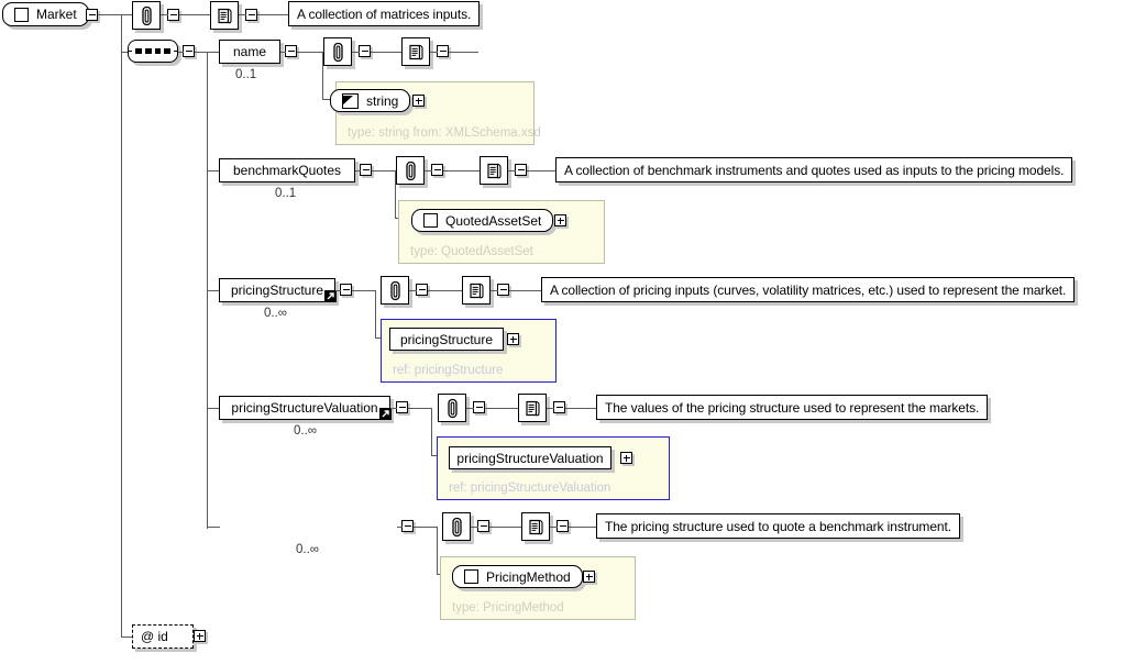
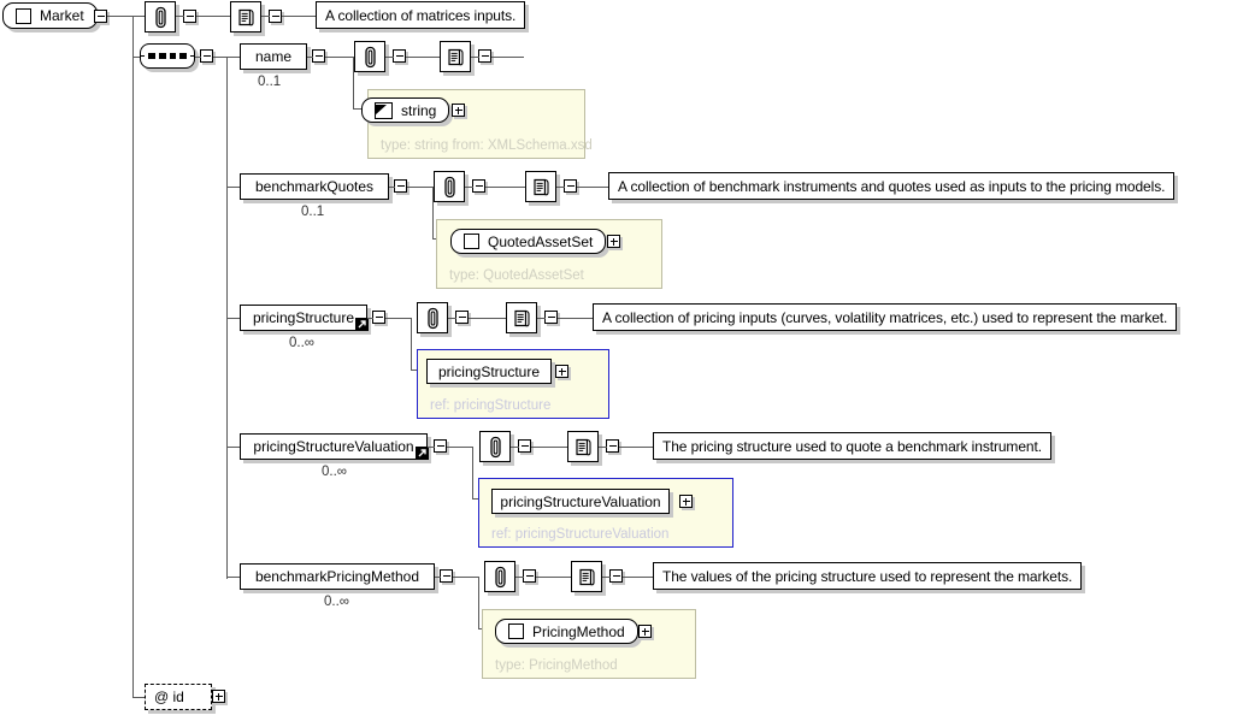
  Market
  A collection of matrices inputs.
  name
  0..1
  type: string from: XMLSchema.xsd
  string
  benchmarkQuotes
  0..1
  A collection of benchmark instruments and quotes used as inputs to the pricing models.
  type: QuotedAssetSet
  QuotedAssetSet
  pricingStructure
  0..∞
  A collection of pricing inputs (curves, volatility matrices, etc.) used to represent the market.
  ref: pricingStructure
  pricingStructure
  pricingStructureValuation
  0..∞
- The values of the pricing structure used to represent the markets.
+ The pricing structure used to quote a benchmark instrument.
  ref: pricingStructureValuation
  pricingStructureValuation
+ benchmarkPricingMethod
  0..∞
- The pricing structure used to quote a benchmark instrument.
+ The values of the pricing structure used to represent the markets.
  type: PricingMethod
  PricingMethod
  @ id
